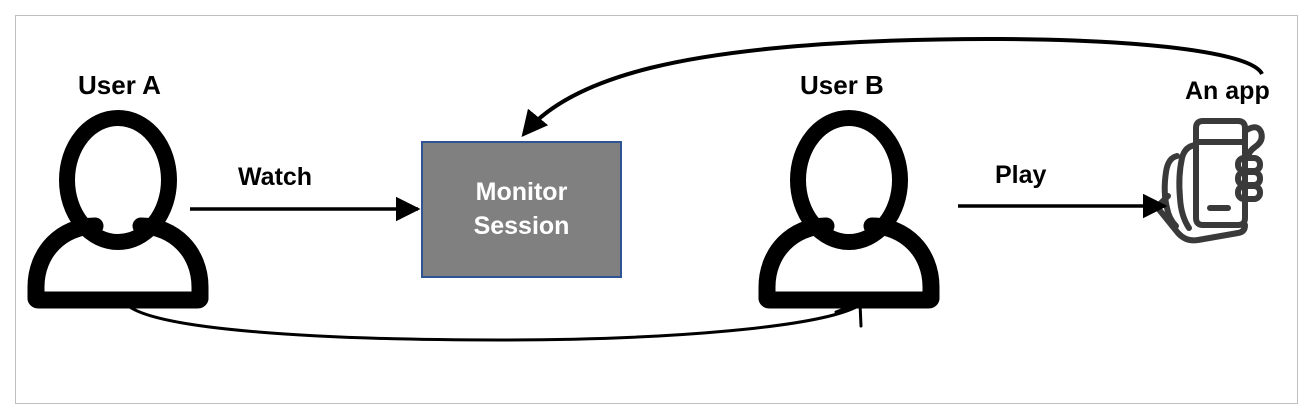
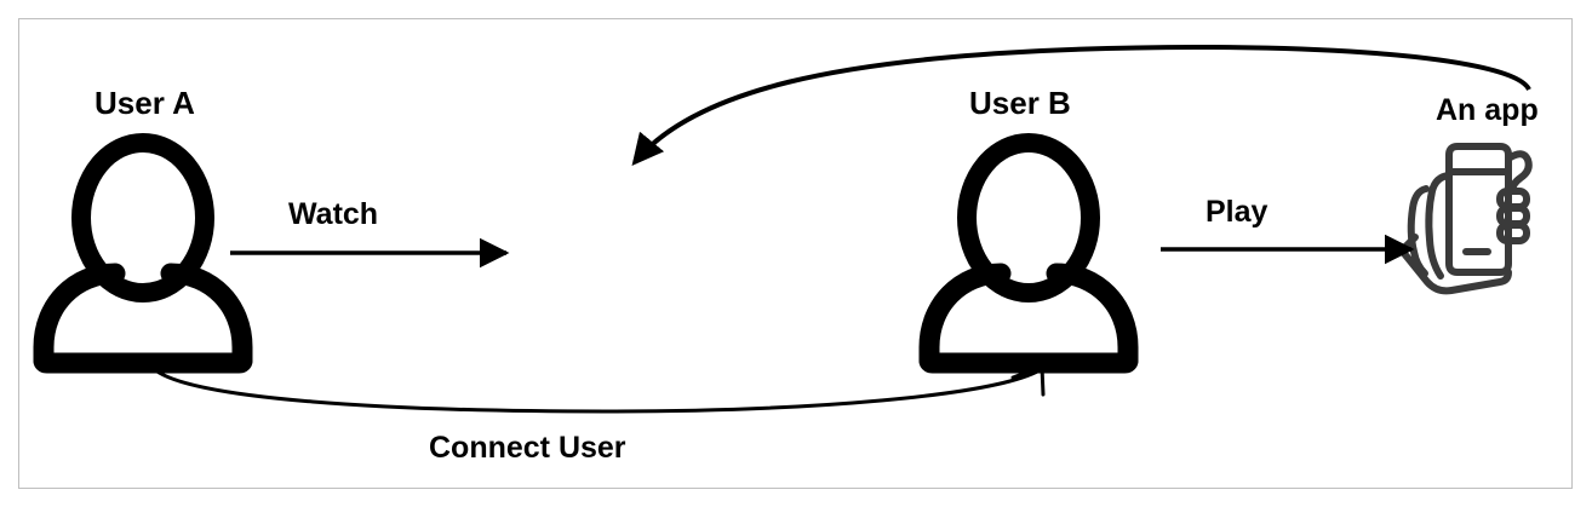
- Monitor
- Session
  User A
  User B
  An app
  Watch
  Play
+ Connect User
